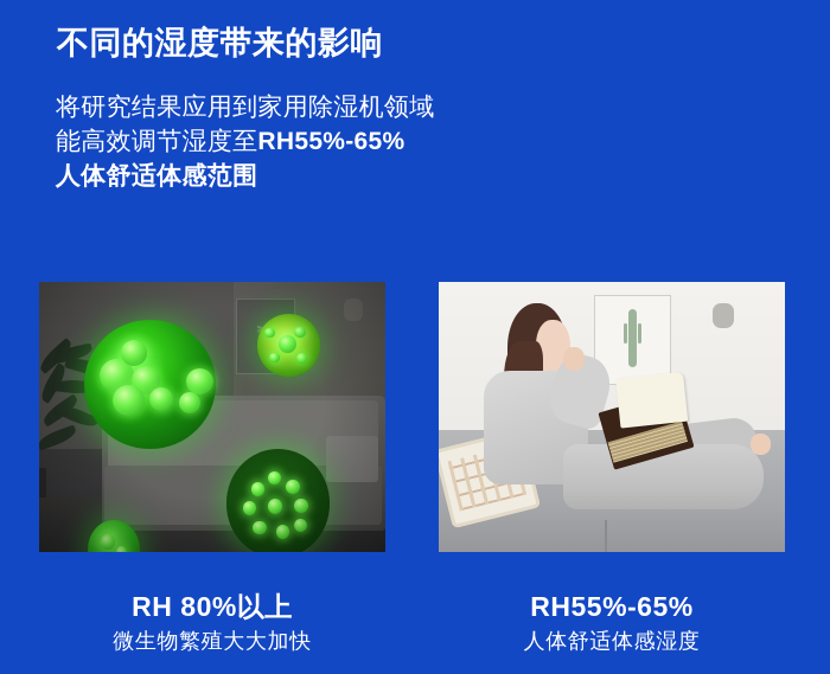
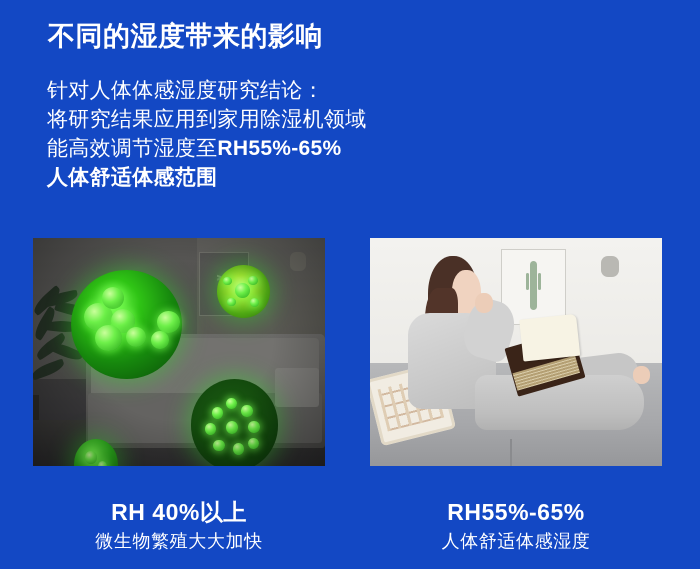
  不同的湿度带来的影响
+ 针对人体体感湿度研究结论：
  将研究结果应用到家用除湿机领域
  能高效调节湿度至RH55%-65%
  人体舒适体感范围
- RH 80%以上
+ RH 40%以上
  微生物繁殖大大加快
  RH55%-65%
  人体舒适体感湿度
